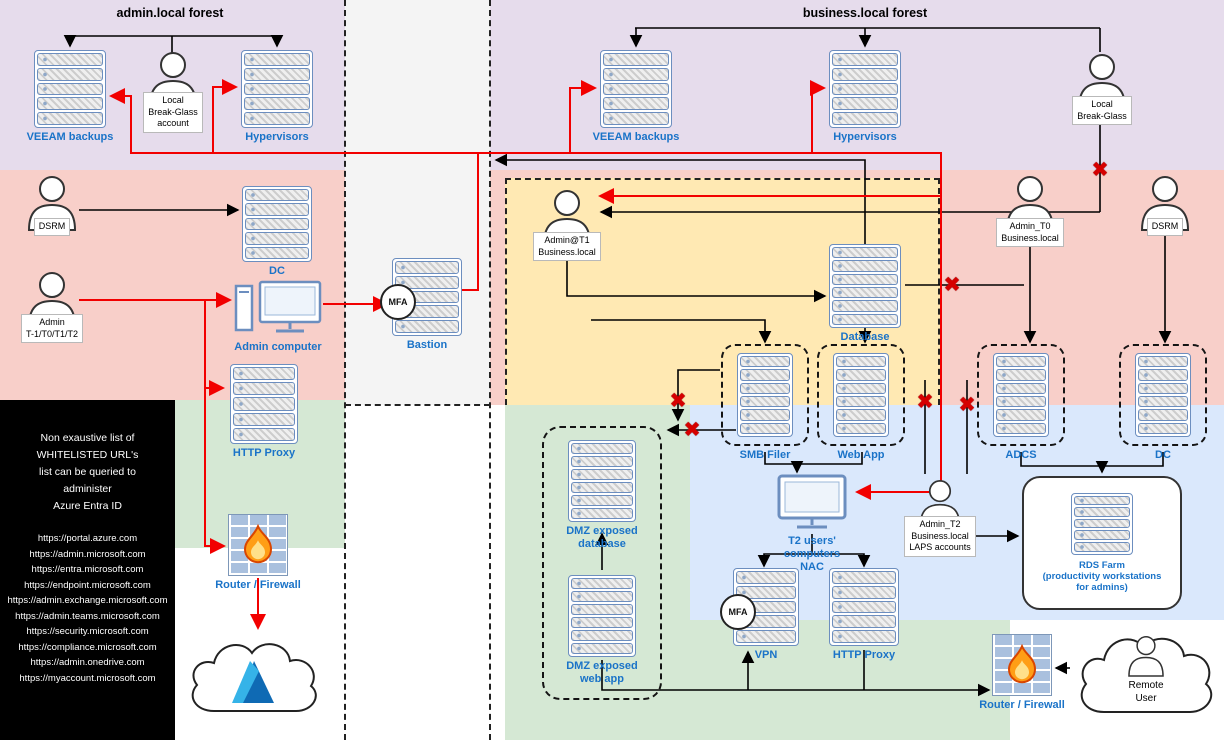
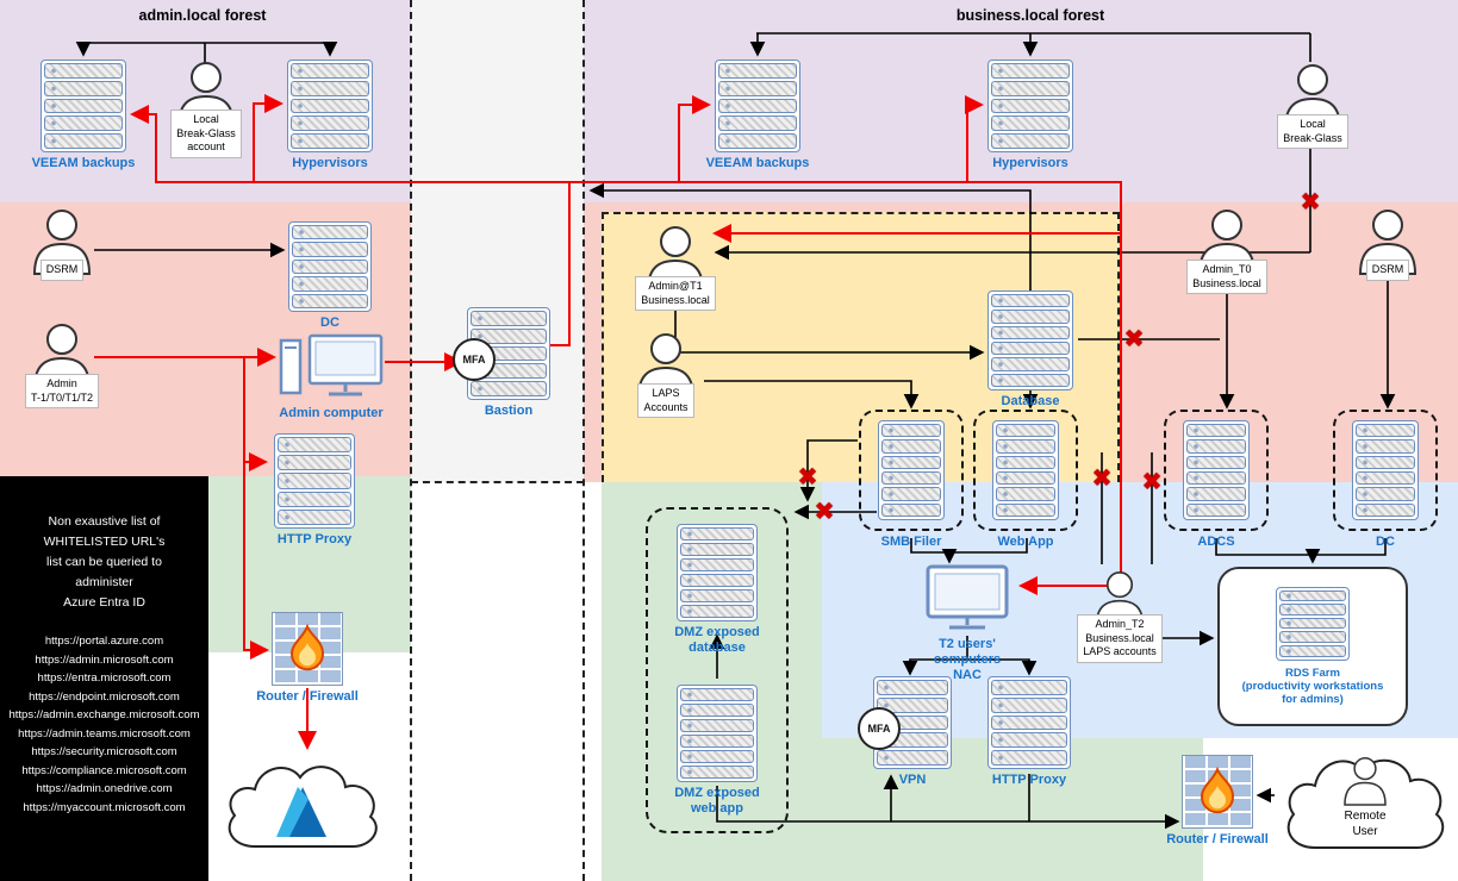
  admin.local forest
  business.local forest
  VEEAM backups
  Local
  Break-Glass
  account
  Hypervisors
  DSRM
  DC
  Admin
  T-1/T0/T1/T2
  Admin computer
  MFA
  Bastion
  HTTP Proxy
  Router / Firewall
  Non exaustive list of
  WHITELISTED URL's
  list can be queried to
  administer
  Azure Entra ID
  https://portal.azure.com
  https://admin.microsoft.com
  https://entra.microsoft.com
  https://endpoint.microsoft.com
  https://admin.exchange.microsoft.com
  https://admin.teams.microsoft.com
  https://security.microsoft.com
  https://compliance.microsoft.com
  https://admin.onedrive.com
  https://myaccount.microsoft.com
  VEEAM backups
  Hypervisors
  Local
  Break-Glass
  Admin@T1
  Business.local
+ LAPS
+ Accounts
  Database
  Admin_T0
  Business.local
  DSRM
  SMB Filer
  Web App
  ADCS
  DC
  T2 users'
  computers
  NAC
  Admin_T2
  Business.local
  LAPS accounts
  RDS Farm
  (productivity workstations
  for admins)
  DMZ exposed
  database
  DMZ exposed
  web app
  MFA
  VPN
  HTTP Proxy
  Router / Firewall
  Remote
  User
  ✖
  ✖
  ✖
  ✖
  ✖
  ✖
